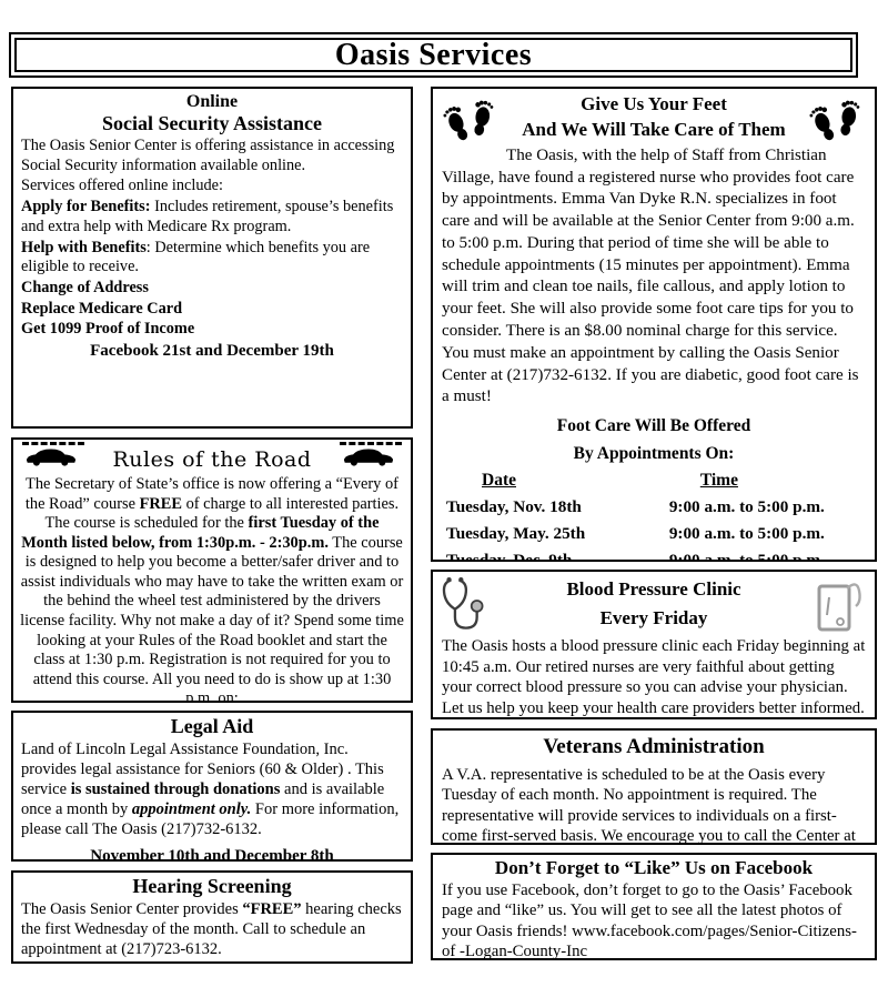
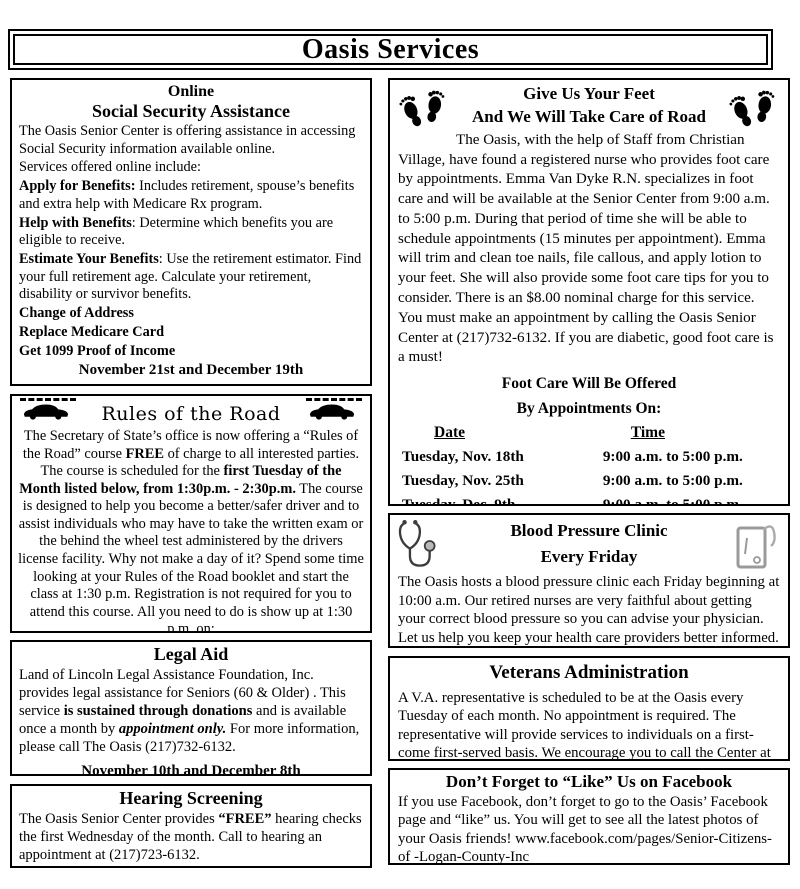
  Oasis Services
  Online
  Social Security Assistance
  The Oasis Senior Center is offering assistance in accessing Social Security information available online.
  Services offered online include:
  Apply for Benefits: Includes retirement, spouse’s benefits and extra help with Medicare Rx program.
  Help with Benefits: Determine which benefits you are eligible to receive.
+ Estimate Your Benefits: Use the retirement estimator. Find your full retirement age. Calculate your retirement, disability or survivor benefits.
  Change of Address
  Replace Medicare Card
  Get 1099 Proof of Income
- Facebook 21st and December 19th
+ November 21st and December 19th
  Rules of the Road
- The Secretary of State’s office is now offering a “Every of the Road” course FREE of charge to all interested parties. The course is scheduled for the first Tuesday of the Month listed below, from 1:30p.m. - 2:30p.m. The course is designed to help you become a better/safer driver and to assist individuals who may have to take the written exam or the behind the wheel test administered by the drivers license facility. Why not make a day of it? Spend some time looking at your Rules of the Road booklet and start the class at 1:30 p.m. Registration is not required for you to attend this course. All you need to do is show up at 1:30 p.m. on:
+ The Secretary of State’s office is now offering a “Rules of the Road” course FREE of charge to all interested parties. The course is scheduled for the first Tuesday of the Month listed below, from 1:30p.m. - 2:30p.m. The course is designed to help you become a better/safer driver and to assist individuals who may have to take the written exam or the behind the wheel test administered by the drivers license facility. Why not make a day of it? Spend some time looking at your Rules of the Road booklet and start the class at 1:30 p.m. Registration is not required for you to attend this course. All you need to do is show up at 1:30 p.m. on:
  Legal Aid
  Land of Lincoln Legal Assistance Foundation, Inc. provides legal assistance for Seniors (60 & Older) . This service is sustained through donations and is available once a month by appointment only. For more information, please call The Oasis (217)732-6132.
  November 10th and December 8th
  Hearing Screening
- The Oasis Senior Center provides “FREE” hearing checks the first Wednesday of the month. Call to schedule an appointment at (217)723-6132.
+ The Oasis Senior Center provides “FREE” hearing checks the first Wednesday of the month. Call to hearing an appointment at (217)723-6132.
  Give Us Your Feet
- And We Will Take Care of Them
+ And We Will Take Care of Road
  The Oasis, with the help of Staff from Christian Village, have found a registered nurse who provides foot care by appointments. Emma Van Dyke R.N. specializes in foot care and will be available at the Senior Center from 9:00 a.m. to 5:00 p.m. During that period of time she will be able to schedule appointments (15 minutes per appointment). Emma will trim and clean toe nails, file callous, and apply lotion to your feet. She will also provide some foot care tips for you to consider. There is an $8.00 nominal charge for this service. You must make an appointment by calling the Oasis Senior Center at (217)732-6132. If you are diabetic, good foot care is a must!
  Foot Care Will Be Offered
  By Appointments On:
  Date
  Time
  Tuesday, Nov. 18th
  9:00 a.m. to 5:00 p.m.
- Tuesday, May. 25th
+ Tuesday, Nov. 25th
  9:00 a.m. to 5:00 p.m.
  Blood Pressure Clinic
  Every Friday
- The Oasis hosts a blood pressure clinic each Friday beginning at 10:45 a.m. Our retired nurses are very faithful about getting your correct blood pressure so you can advise your physician. Let us help you keep your health care providers better informed.
+ The Oasis hosts a blood pressure clinic each Friday beginning at 10:00 a.m. Our retired nurses are very faithful about getting your correct blood pressure so you can advise your physician. Let us help you keep your health care providers better informed.
  Veterans Administration
  A V.A. representative is scheduled to be at the Oasis every Tuesday of each month. No appointment is required. The representative will provide services to individuals on a first- come first-served basis. We encourage you to call the Center at
  Don’t Forget to “Like” Us on Facebook
  If you use Facebook, don’t forget to go to the Oasis’ Facebook page and “like” us. You will get to see all the latest photos of your Oasis friends! www.facebook.com/pages/Senior-Citizens-of -Logan-County-Inc
